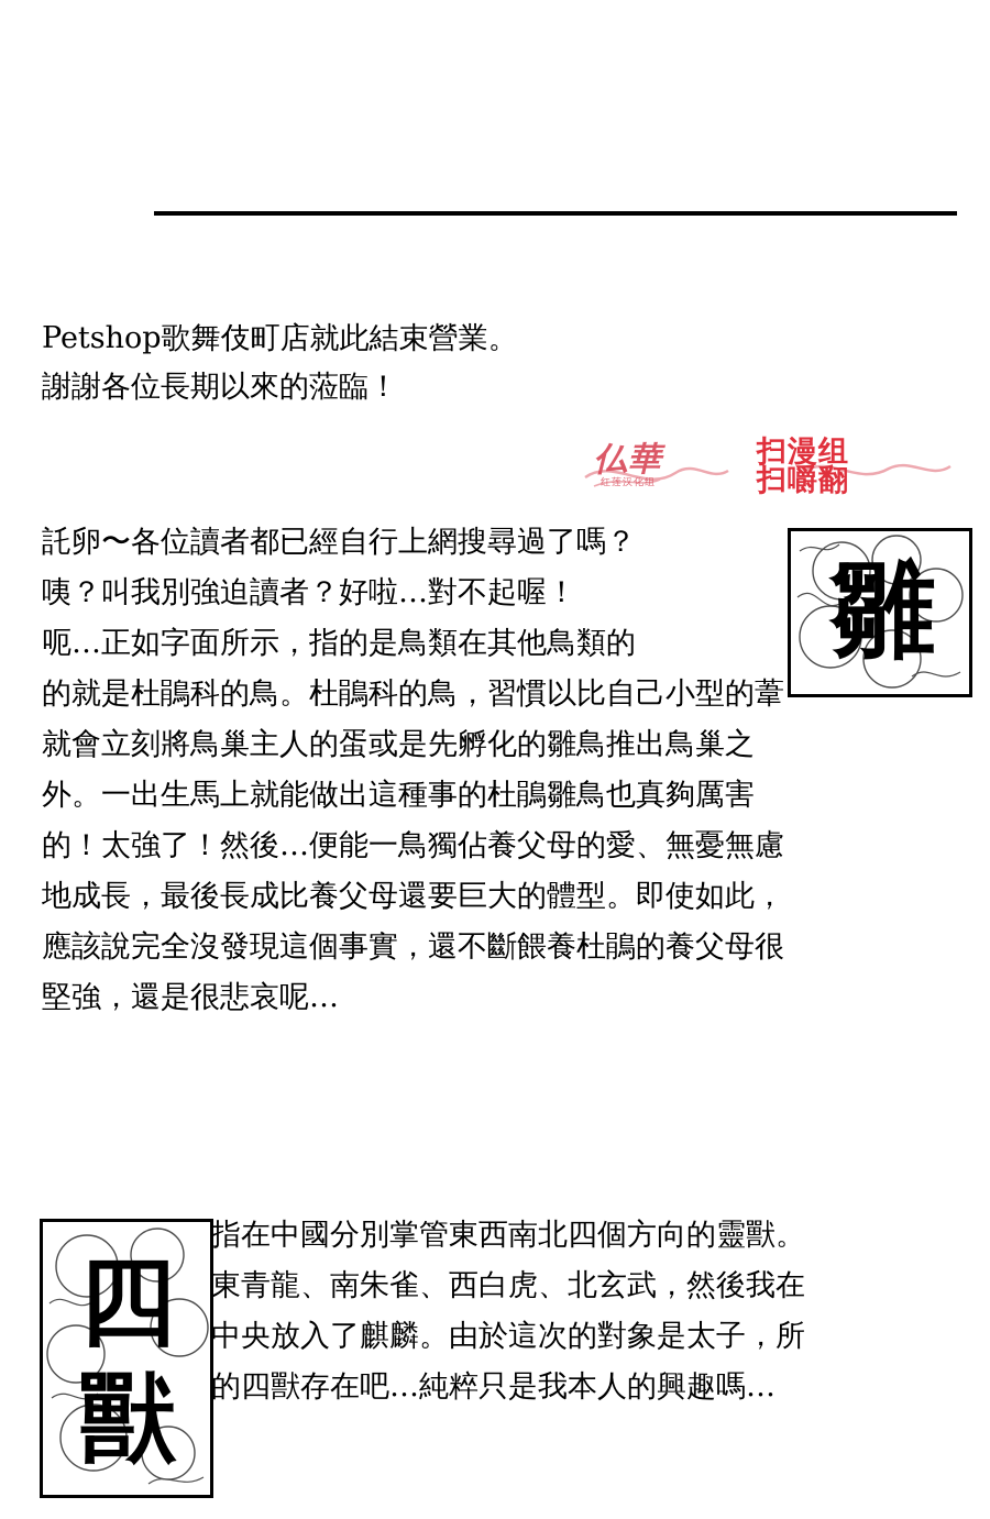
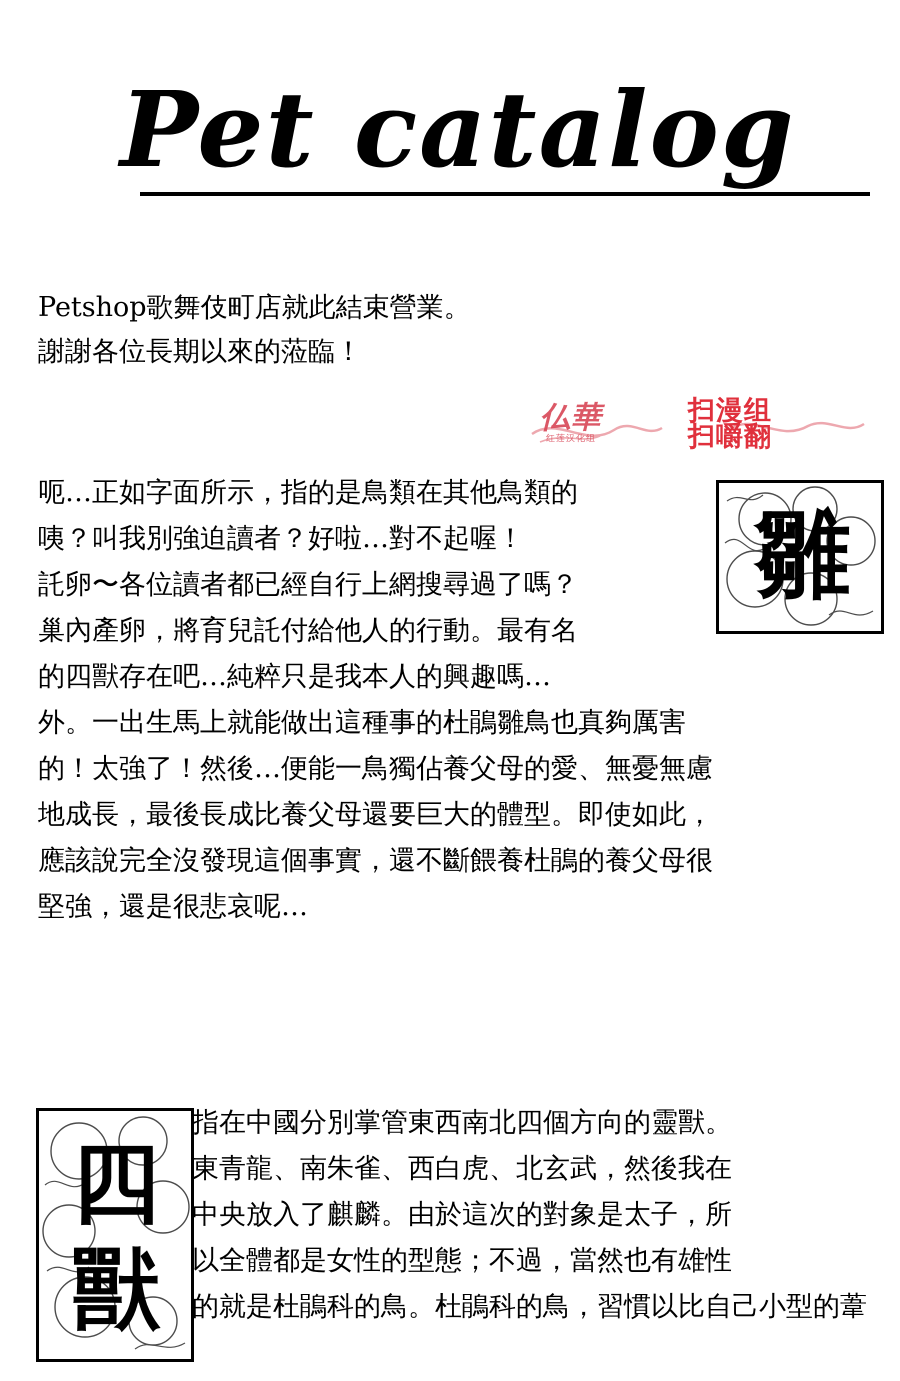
+ Pet catalog
  Petshop歌舞伎町店就此結束營業。
  謝謝各位長期以來的蒞臨！
  仏華
  红莲汉化组
  扫漫组
  扫嚼翻
  雛
- 託卵〜各位讀者都已經自行上網搜尋過了嗎？
+ 呃…正如字面所示，指的是鳥類在其他鳥類的
  咦？叫我別強迫讀者？好啦…對不起喔！
- 呃…正如字面所示，指的是鳥類在其他鳥類的
+ 託卵〜各位讀者都已經自行上網搜尋過了嗎？
+ 巢內產卵，將育兒託付給他人的行動。最有名
- 的就是杜鵑科的鳥。杜鵑科的鳥，習慣以比自己小型的葦
+ 的四獸存在吧…純粹只是我本人的興趣嗎…
- 就會立刻將鳥巢主人的蛋或是先孵化的雛鳥推出鳥巢之
  外。一出生馬上就能做出這種事的杜鵑雛鳥也真夠厲害
  的！太強了！然後…便能一鳥獨佔養父母的愛、無憂無慮
  地成長，最後長成比養父母還要巨大的體型。即使如此，
  應該說完全沒發現這個事實，還不斷餵養杜鵑的養父母很
  堅強，還是很悲哀呢…
  四獸
  指在中國分別掌管東西南北四個方向的靈獸。
  東青龍、南朱雀、西白虎、北玄武，然後我在
  中央放入了麒麟。由於這次的對象是太子，所
+ 以全體都是女性的型態；不過，當然也有雄性
- 的四獸存在吧…純粹只是我本人的興趣嗎…
+ 的就是杜鵑科的鳥。杜鵑科的鳥，習慣以比自己小型的葦
